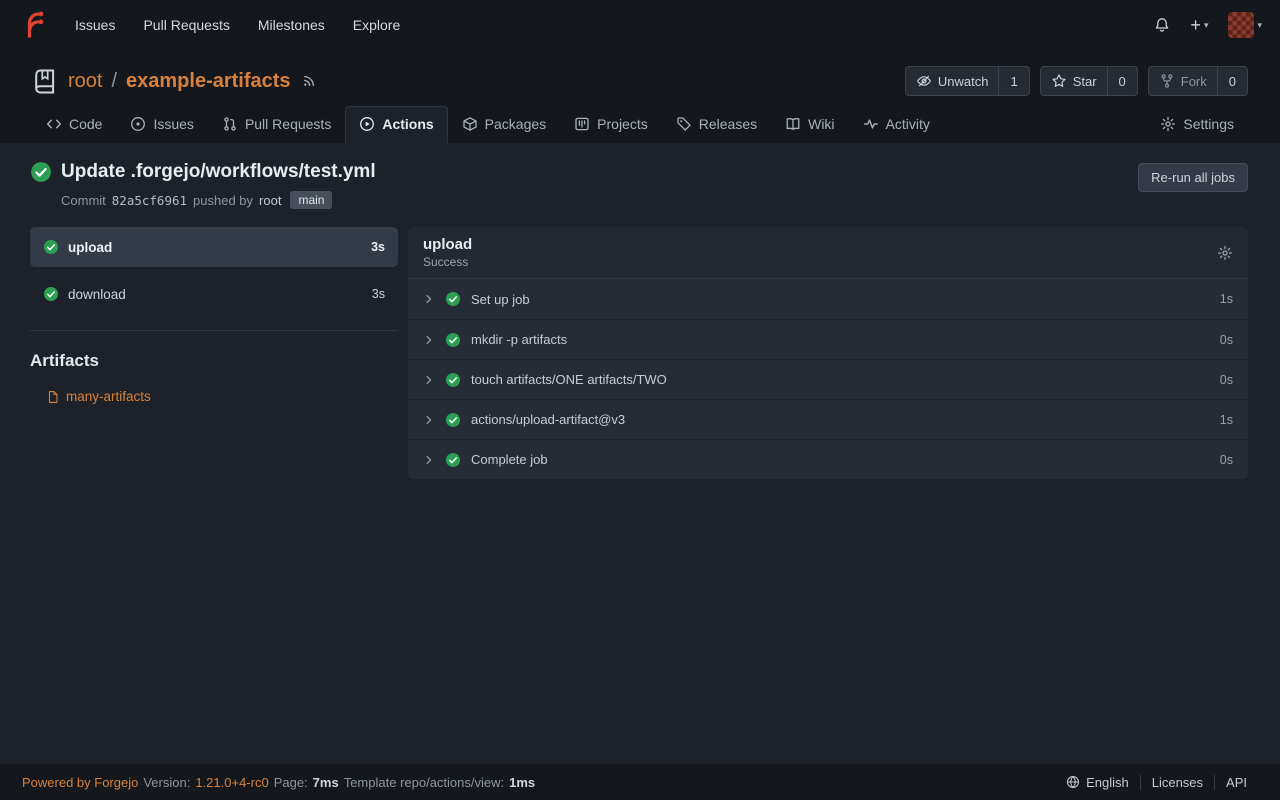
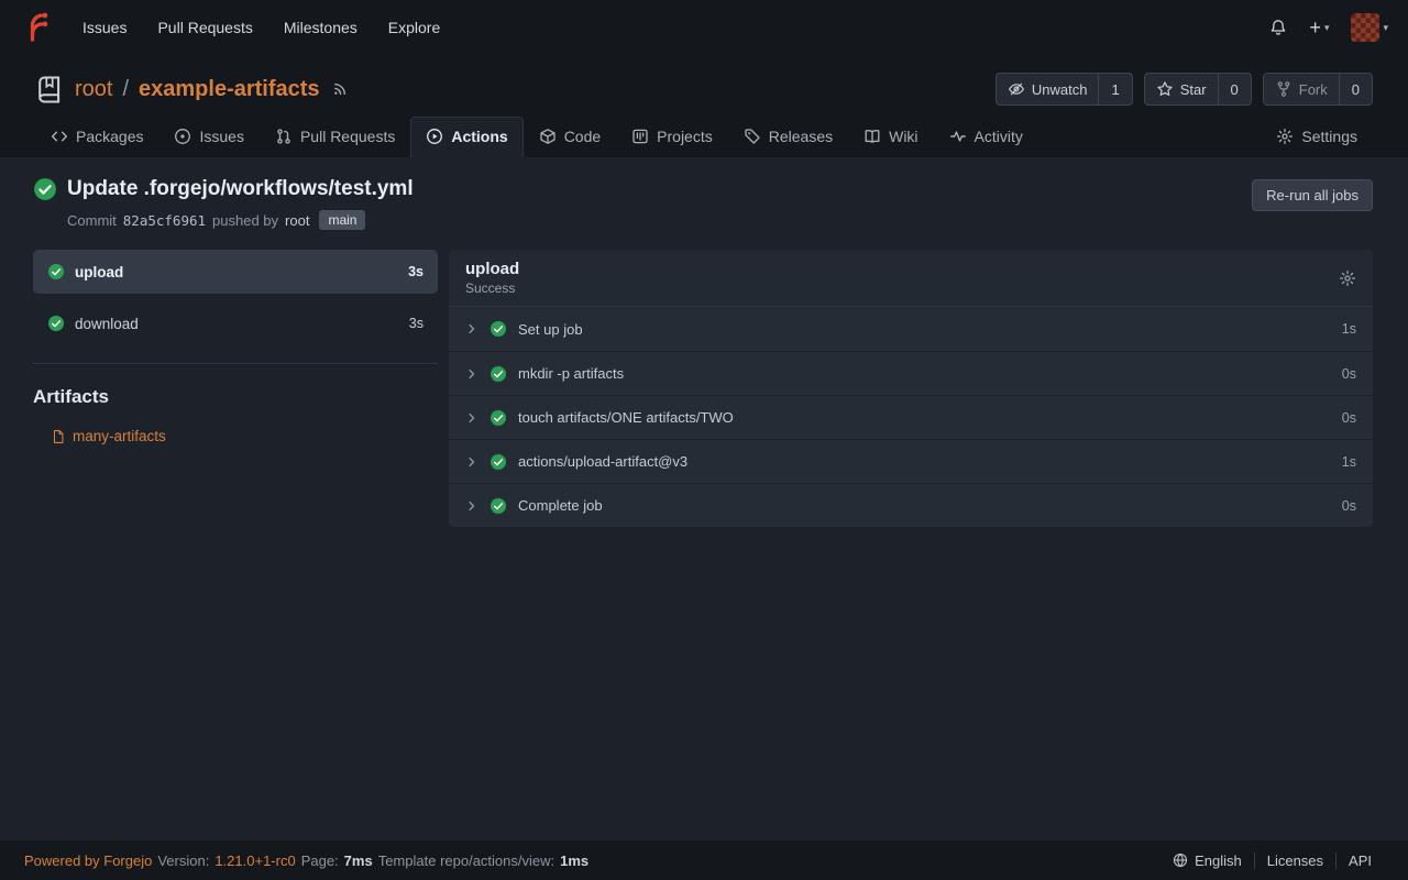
  Issues
  Pull Requests
  Milestones
  Explore
  +
  ▾
  ▾
  root
  /
  example-artifacts
  Unwatch
  1
  Star
  0
  Fork
  0
- Code
+ Packages
  Issues
  Pull Requests
  Actions
- Packages
+ Code
  Projects
  Releases
  Wiki
  Activity
  Settings
  Update .forgejo/workflows/test.yml
  Commit
  82a5cf6961
  pushed by
  root
  main
  Re-run all jobs
  upload
  3s
  download
  3s
  Artifacts
  many-artifacts
  upload
  Success
  Set up job
  1s
  mkdir -p artifacts
  0s
  touch artifacts/ONE artifacts/TWO
  0s
  actions/upload-artifact@v3
  1s
  Complete job
  0s
  Powered by Forgejo
  Version:
- 1.21.0+4-rc0
+ 1.21.0+1-rc0
  Page:
  7ms
  Template repo/actions/view:
  1ms
  English
  Licenses
  API
